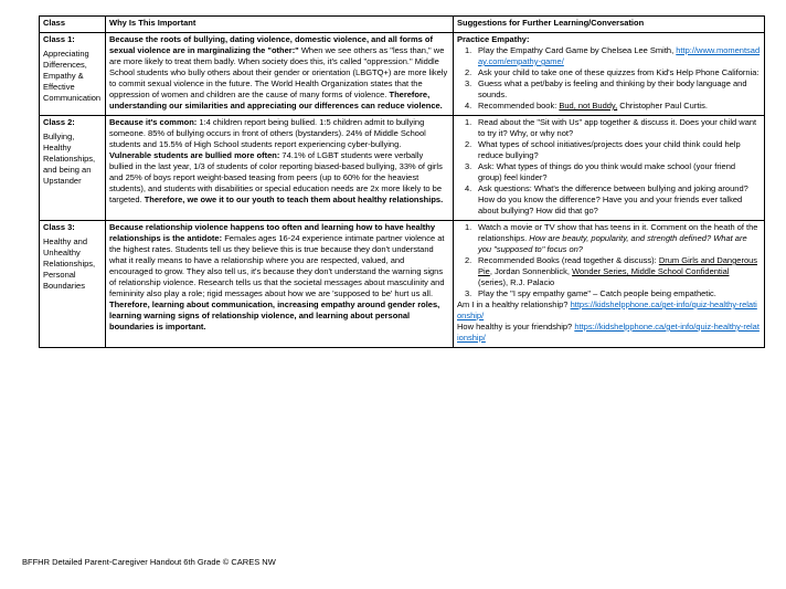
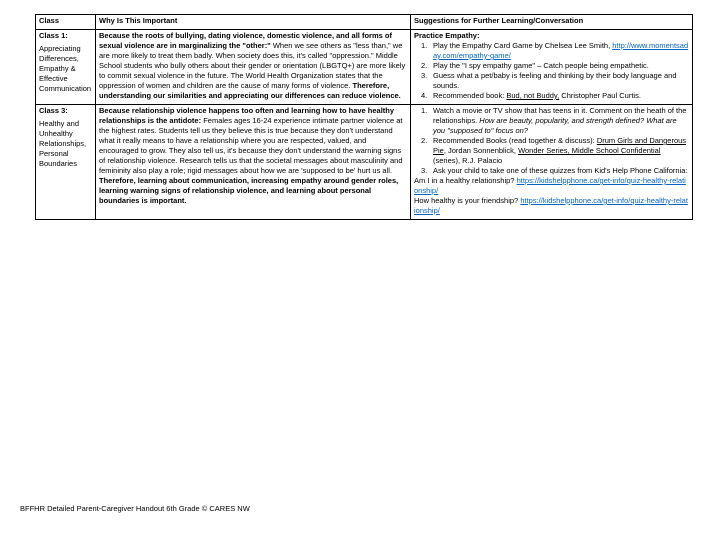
  Class	Why Is This Important	Suggestions for Further Learning/Conversation
- Class 1:Appreciating Differences, Empathy & Effective Communication	Because the roots of bullying, dating violence, domestic violence, and all forms of sexual violence are in marginalizing the "other:" When we see others as "less than," we are more likely to treat them badly. When society does this, it's called "oppression." Middle School students who bully others about their gender or orientation (LBGTQ+) are more likely to commit sexual violence in the future. The World Health Organization states that the oppression of women and children are the cause of many forms of violence. Therefore, understanding our similarities and appreciating our differences can reduce violence.	Practice Empathy:1. Play the Empathy Card Game by Chelsea Lee Smith, http://www.momentsaday.com/empathy-game/2. Ask your child to take one of these quizzes from Kid's Help Phone California:3. Guess what a pet/baby is feeling and thinking by their body language and sounds.4. Recommended book: Bud, not Buddy, Christopher Paul Curtis.
+ Class 1:Appreciating Differences, Empathy & Effective Communication	Because the roots of bullying, dating violence, domestic violence, and all forms of sexual violence are in marginalizing the "other:" When we see others as "less than," we are more likely to treat them badly. When society does this, it's called "oppression." Middle School students who bully others about their gender or orientation (LBGTQ+) are more likely to commit sexual violence in the future. The World Health Organization states that the oppression of women and children are the cause of many forms of violence. Therefore, understanding our similarities and appreciating our differences can reduce violence.	Practice Empathy:1. Play the Empathy Card Game by Chelsea Lee Smith, http://www.momentsaday.com/empathy-game/2. Play the "I spy empathy game" – Catch people being empathetic.3. Guess what a pet/baby is feeling and thinking by their body language and sounds.4. Recommended book: Bud, not Buddy, Christopher Paul Curtis.
- Class 2:Bullying, Healthy Relationships, and being an Upstander	Because it's common: 1:4 children report being bullied. 1:5 children admit to bullying someone. 85% of bullying occurs in front of others (bystanders). 24% of Middle School students and 15.5% of High School students report experiencing cyber-bullying.Vulnerable students are bullied more often: 74.1% of LGBT students were verbally bullied in the last year, 1/3 of students of color reporting biased-based bullying, 33% of girls and 25% of boys report weight-based teasing from peers (up to 60% for the heaviest students), and students with disabilities or special education needs are 2x more likely to be targeted. Therefore, we owe it to our youth to teach them about healthy relationships.	1. Read about the "Sit with Us" app together & discuss it. Does your child want to try it? Why, or why not?2. What types of school initiatives/projects does your child think could help reduce bullying?3. Ask: What types of things do you think would make school (your friend group) feel kinder?4. Ask questions: What's the difference between bullying and joking around? How do you know the difference? Have you and your friends ever talked about bullying? How did that go?
- Class 3:Healthy and Unhealthy Relationships, Personal Boundaries	Because relationship violence happens too often and learning how to have healthy relationships is the antidote: Females ages 16-24 experience intimate partner violence at the highest rates. Students tell us they believe this is true because they don't understand what it really means to have a relationship where you are respected, valued, and encouraged to grow. They also tell us, it's because they don't understand the warning signs of relationship violence. Research tells us that the societal messages about masculinity and femininity also play a role; rigid messages about how we are 'supposed to be' hurt us all.Therefore, learning about communication, increasing empathy around gender roles, learning warning signs of relationship violence, and learning about personal boundaries is important.	1. Watch a movie or TV show that has teens in it. Comment on the heath of the relationships. How are beauty, popularity, and strength defined? What are you "supposed to" focus on?2. Recommended Books (read together & discuss): Drum Girls and Dangerous Pie, Jordan Sonnenblick, Wonder Series, Middle School Confidential (series), R.J. Palacio3. Play the "I spy empathy game" – Catch people being empathetic.Am I in a healthy relationship? https://kidshelpphone.ca/get-info/quiz-healthy-relationship/How healthy is your friendship? https://kidshelpphone.ca/get-info/quiz-healthy-relationship/
+ Class 3:Healthy and Unhealthy Relationships, Personal Boundaries	Because relationship violence happens too often and learning how to have healthy relationships is the antidote: Females ages 16-24 experience intimate partner violence at the highest rates. Students tell us they believe this is true because they don't understand what it really means to have a relationship where you are respected, valued, and encouraged to grow. They also tell us, it's because they don't understand the warning signs of relationship violence. Research tells us that the societal messages about masculinity and femininity also play a role; rigid messages about how we are 'supposed to be' hurt us all.Therefore, learning about communication, increasing empathy around gender roles, learning warning signs of relationship violence, and learning about personal boundaries is important.	1. Watch a movie or TV show that has teens in it. Comment on the heath of the relationships. How are beauty, popularity, and strength defined? What are you "supposed to" focus on?2. Recommended Books (read together & discuss): Drum Girls and Dangerous Pie, Jordan Sonnenblick, Wonder Series, Middle School Confidential (series), R.J. Palacio3. Ask your child to take one of these quizzes from Kid's Help Phone California:Am I in a healthy relationship? https://kidshelpphone.ca/get-info/quiz-healthy-relationship/How healthy is your friendship? https://kidshelpphone.ca/get-info/quiz-healthy-relationship/
  BFFHR Detailed Parent-Caregiver Handout 6th Grade © CARES NW
